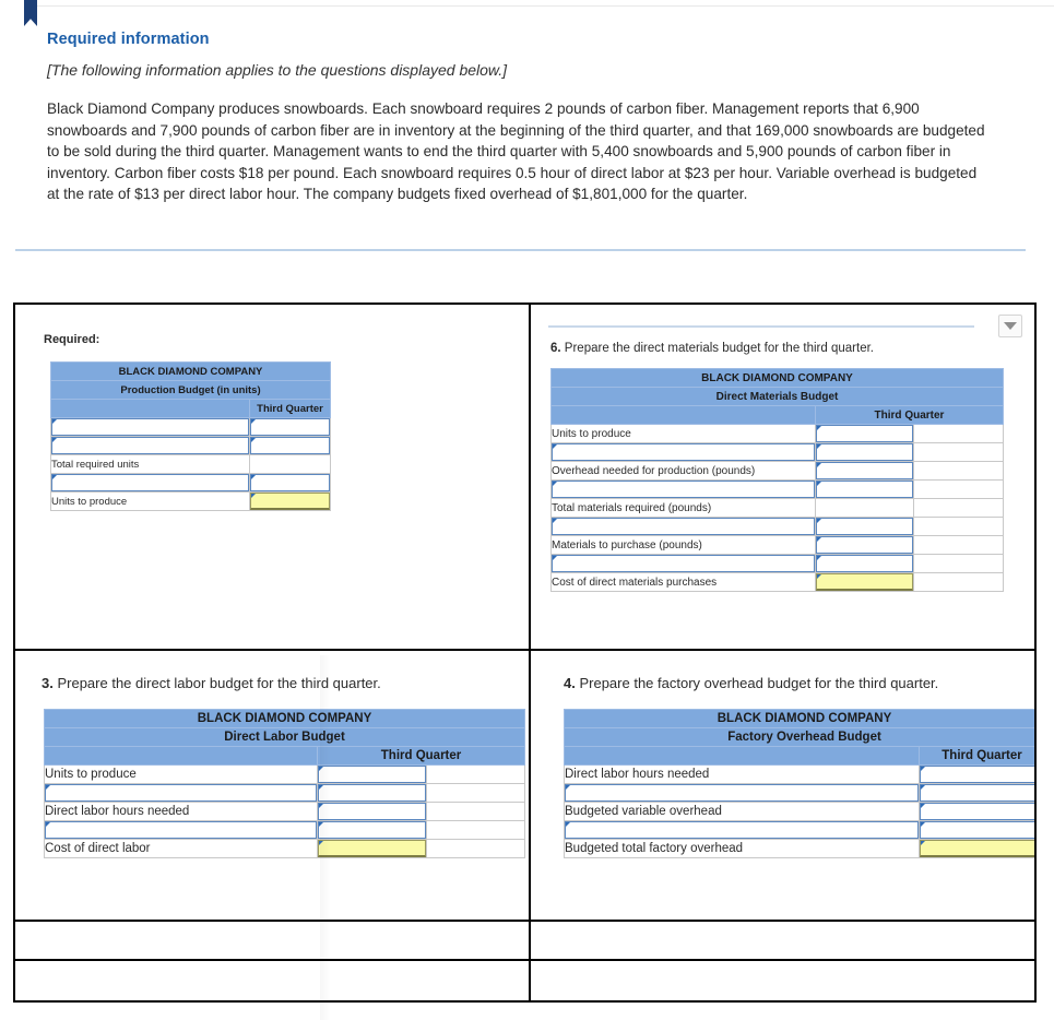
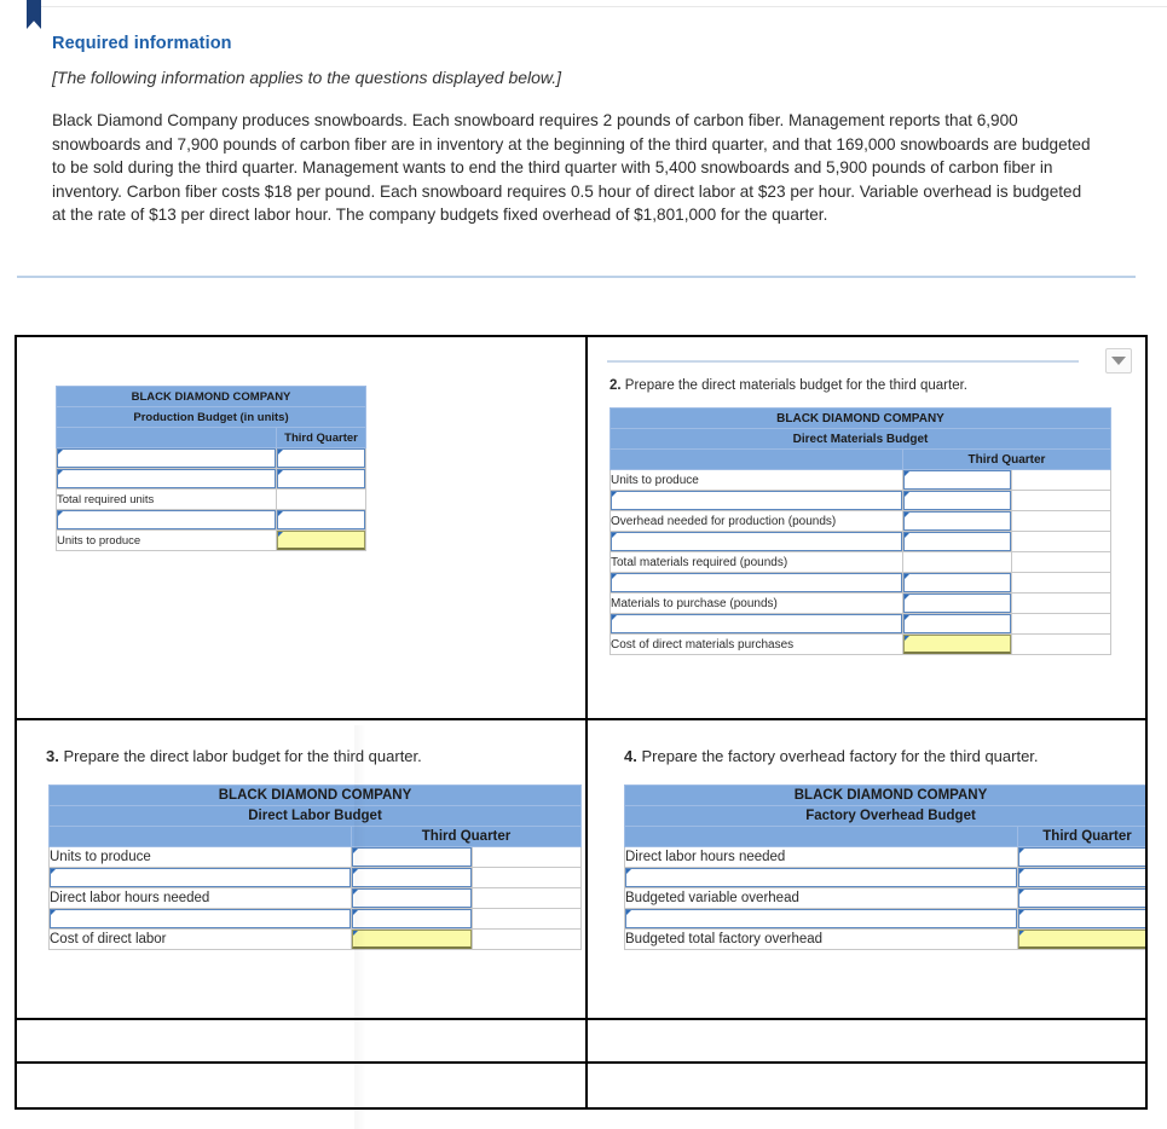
  Required information
  [The following information applies to the questions displayed below.]
  Black Diamond Company produces snowboards. Each snowboard requires 2 pounds of carbon fiber. Management reports that 6,900 snowboards and 7,900 pounds of carbon fiber are in inventory at the beginning of the third quarter, and that 169,000 snowboards are budgeted to be sold during the third quarter. Management wants to end the third quarter with 5,400 snowboards and 5,900 pounds of carbon fiber in inventory. Carbon fiber costs $18 per pound. Each snowboard requires 0.5 hour of direct labor at $23 per hour. Variable overhead is budgeted at the rate of $13 per direct labor hour. The company budgets fixed overhead of $1,801,000 for the quarter.
- Required:
  BLACK DIAMOND COMPANY
  Production Budget (in units)
  	Third Quarter
  Total required units
  Units to produce
- 6. Prepare the direct materials budget for the third quarter.
+ 2. Prepare the direct materials budget for the third quarter.
  BLACK DIAMOND COMPANY
  Direct Materials Budget
  	Third Quarter
  Units to produce
  Overhead needed for production (pounds)
  Total materials required (pounds)
  Materials to purchase (pounds)
  Cost of direct materials purchases
  3. Prepare the direct labor budget for the thir quarter.
  BLACK DIAMOND CMPANY
  Direct Labor Buet
  	Third Quarter
  Units to produce
  Direct labor hours needed
  Cost of direct labor
- 4. Prepare the factory overhead budget for the third quarter.
+ 4. Prepare the factory overhead factory for the third quarter.
  BLACK DIAMOND COMPANY
  Factory Overhead Budget
  	Third Quarter
  Direct labor hours needed
  Budgeted variable overhead
  Budgeted total factory overhead
